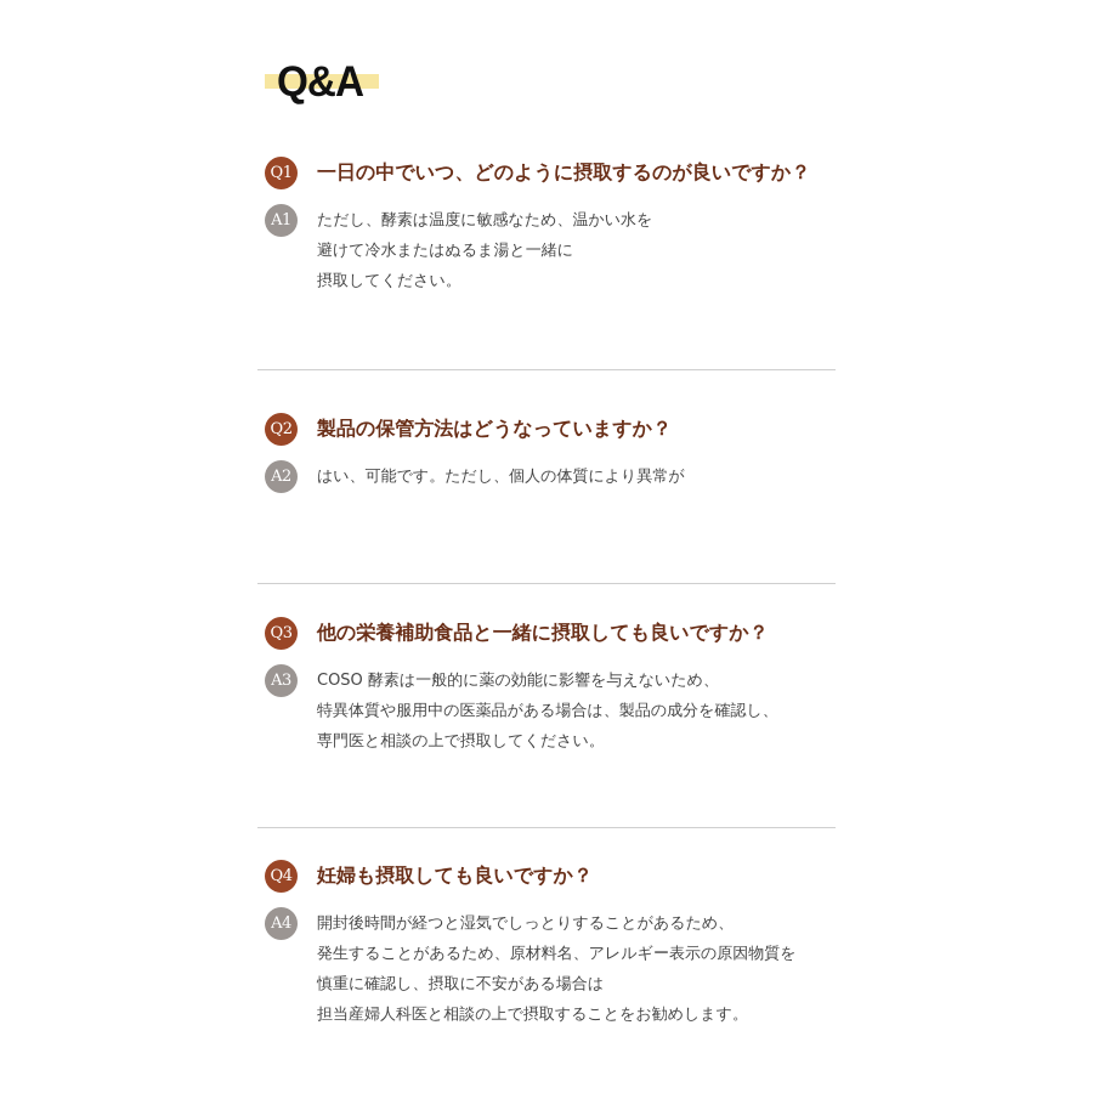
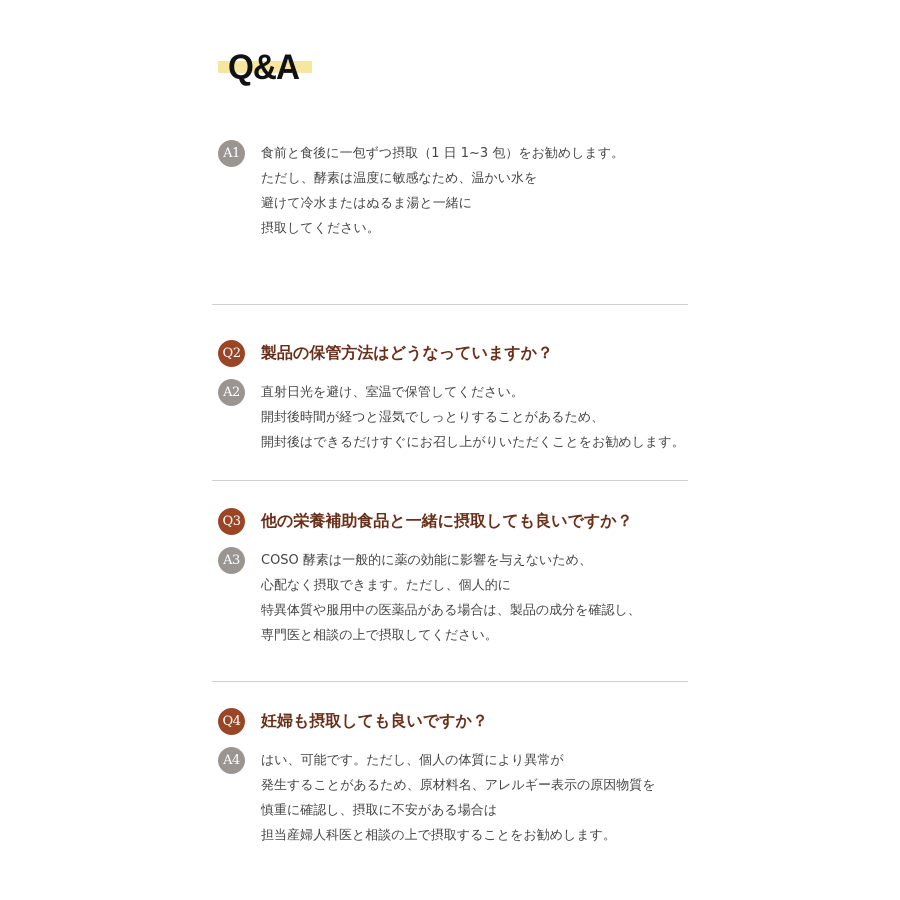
  Q&A
- Q1
- 一日の中でいつ、どのように摂取するのが良いですか？
  A1
+ 食前と食後に一包ずつ摂取（1 日 1~3 包）をお勧めします。
  ただし、酵素は温度に敏感なため、温かい水を
  避けて冷水またはぬるま湯と一緒に
  摂取してください。
  Q2
  製品の保管方法はどうなっていますか？
  A2
+ 直射日光を避け、室温で保管してください。
- はい、可能です。ただし、個人の体質により異常が
+ 開封後時間が経つと湿気でしっとりすることがあるため、
+ 開封後はできるだけすぐにお召し上がりいただくことをお勧めします。
  Q3
  他の栄養補助食品と一緒に摂取しても良いですか？
  A3
  COSO 酵素は一般的に薬の効能に影響を与えないため、
+ 心配なく摂取できます。ただし、個人的に
  特異体質や服用中の医薬品がある場合は、製品の成分を確認し、
  専門医と相談の上で摂取してください。
  Q4
  妊婦も摂取しても良いですか？
  A4
- 開封後時間が経つと湿気でしっとりすることがあるため、
+ はい、可能です。ただし、個人の体質により異常が
  発生することがあるため、原材料名、アレルギー表示の原因物質を
  慎重に確認し、摂取に不安がある場合は
  担当産婦人科医と相談の上で摂取することをお勧めします。
